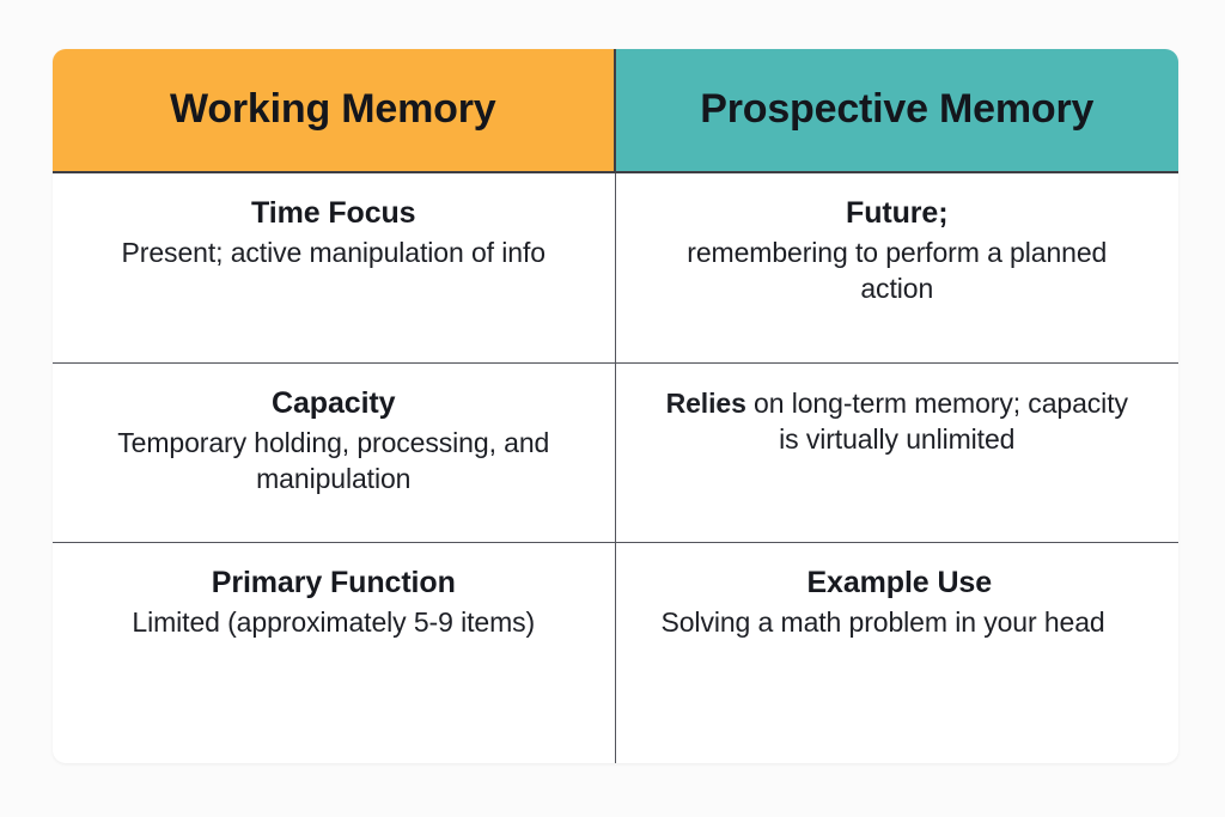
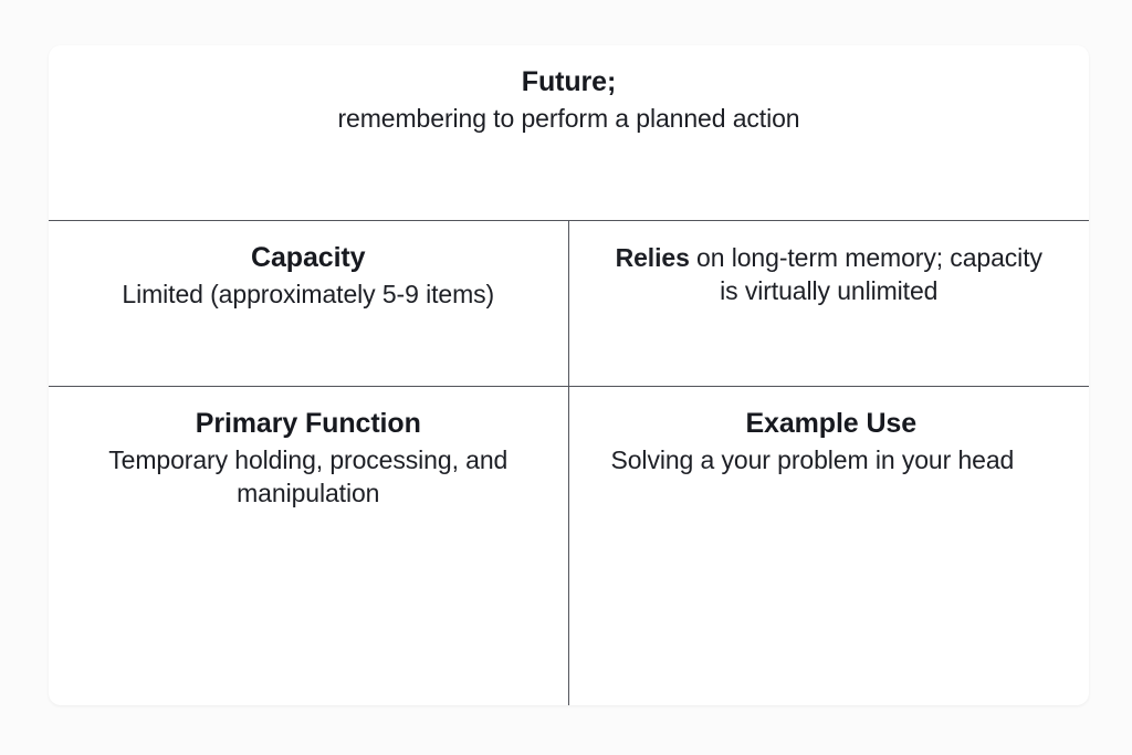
- Working Memory
- Prospective Memory
- Time Focus
- Present; active manipulation of info
  Future;
  remembering to perform a planned action
  Capacity
- Temporary holding, processing, and manipulation
+ Limited (approximately 5-9 items)
  Relies on long-term memory; capacity is virtually unlimited
  Primary Function
- Limited (approximately 5-9 items)
+ Temporary holding, processing, and manipulation
  Example Use
- Solving a math problem in your head
+ Solving a your problem in your head
